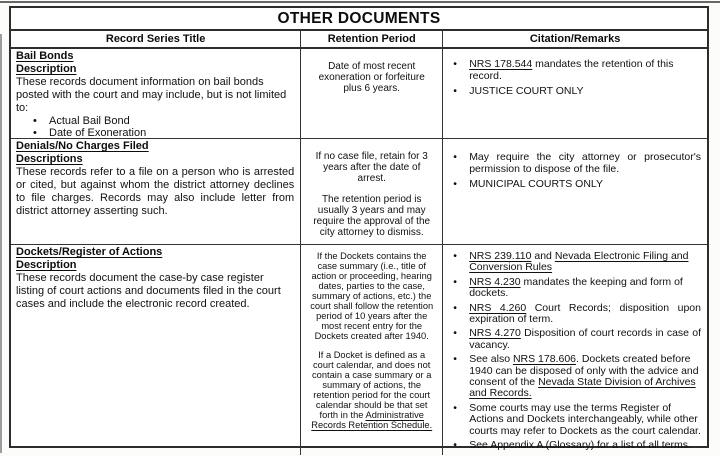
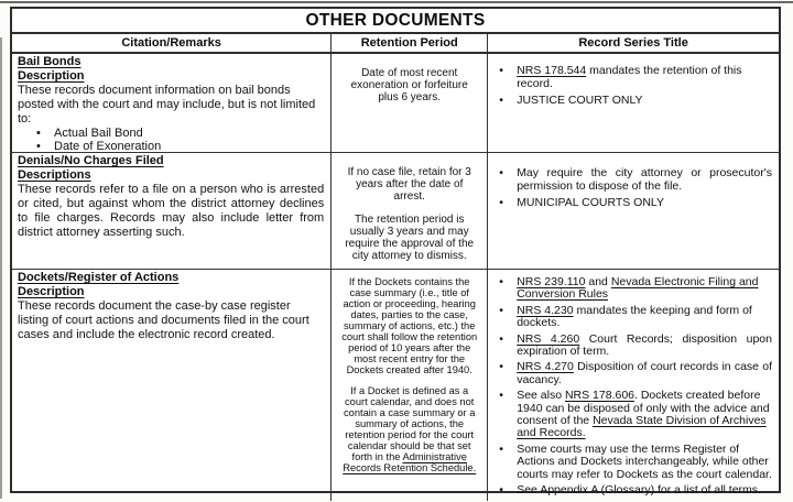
  OTHER DOCUMENTS
- Record Series Title
+ Citation/Remarks
  Retention Period
- Citation/Remarks
+ Record Series Title
  Bail Bonds
  Description
  These records document information on bail bonds posted with the court and may include, but is not limited to:
  •
  Actual Bail Bond
  •
  Date of Exoneration
  Date of most recent exoneration or forfeiture plus 6 years.
  •
  NRS 178.544 mandates the retention of this record.
  •
  JUSTICE COURT ONLY
  Denials/No Charges Filed
  Descriptions
  These records refer to a file on a person who is arrested or cited, but against whom the district attorney declines to file charges. Records may also include letter from district attorney asserting such.
  If no case file, retain for 3 years after the date of arrest.
  The retention period is usually 3 years and may require the approval of the city attorney to dismiss.
  •
  May require the city attorney or prosecutor's permission to dispose of the file.
  •
  MUNICIPAL COURTS ONLY
  Dockets/Register of Actions
  Description
  These records document the case-by case register listing of court actions and documents filed in the court cases and include the electronic record created.
  If the Dockets contains the case summary (i.e., title of action or proceeding, hearing dates, parties to the case, summary of actions, etc.) the court shall follow the retention period of 10 years after the most recent entry for the Dockets created after 1940.
  If a Docket is defined as a court calendar, and does not contain a case summary or a summary of actions, the retention period for the court calendar should be that set forth in the Administrative Records Retention Schedule.
  •
  NRS 239.110 and Nevada Electronic Filing and Conversion Rules
  •
  NRS 4.230 mandates the keeping and form of dockets.
  •
  NRS 4.260 Court Records; disposition upon expiration of term.
  •
  NRS 4.270 Disposition of court records in case of vacancy.
  •
  See also NRS 178.606. Dockets created before 1940 can be disposed of only with the advice and consent of the Nevada State Division of Archives and Records.
  •
  Some courts may use the terms Register of Actions and Dockets interchangeably, while other courts may refer to Dockets as the court calendar.
  •
  See Appendix A (Glossary) for a list of all terms.
